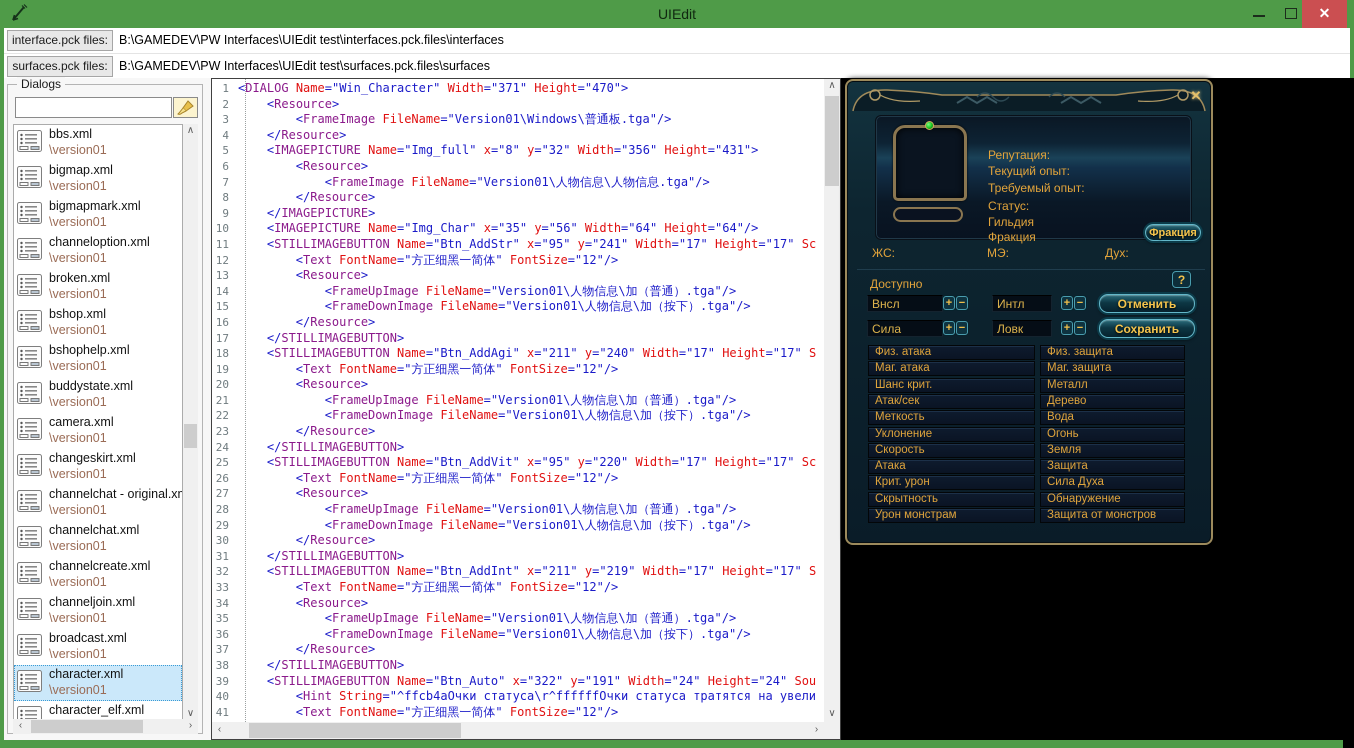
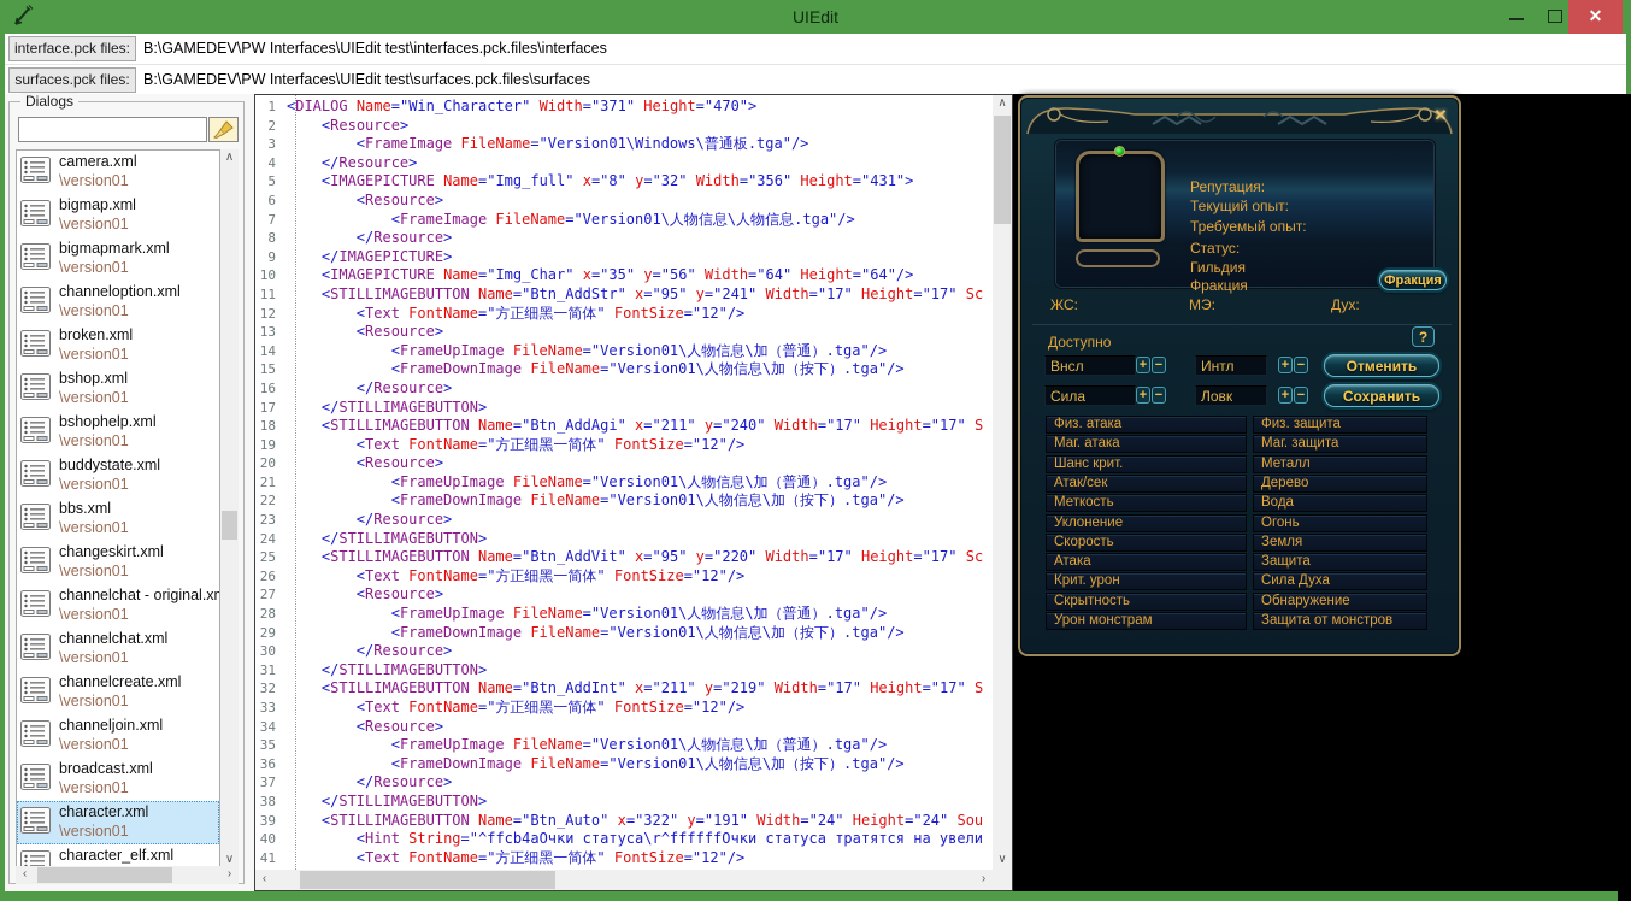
  UIEdit
  ✕
  interface.pck files:
  B:\GAMEDEV\PW Interfaces\UIEdit test\interfaces.pck.files\interfaces
  surfaces.pck files:
  B:\GAMEDEV\PW Interfaces\UIEdit test\surfaces.pck.files\surfaces
  Dialogs
- bbs.xml
+ camera.xml
  \version01
  bigmap.xml
  \version01
  bigmapmark.xml
  \version01
  channeloption.xml
  \version01
  broken.xml
  \version01
  bshop.xml
  \version01
  bshophelp.xml
  \version01
  buddystate.xml
  \version01
- camera.xml
+ bbs.xml
  \version01
  changeskirt.xml
  \version01
  channelchat - original.x
  \version01
  channelchat.xml
  \version01
  channelcreate.xml
  \version01
  channeljoin.xml
  \version01
  broadcast.xml
  \version01
  character.xml
  \version01
  character_elf.xml
  ∧
  ∨
  ‹
  ›
  1 <DIALOG Name="Win_Character" Width="371" Height="470">
  2 <Resource>
  3 <FrameImage FileName="Version01\Windows\普通板.tga"/>
  4 </Resource>
  5 <IMAGEPICTURE Name="Img_full" x="8" y="32" Width="356" Height="431">
  6 <Resource>
  7 <FrameImage FileName="Version01\人物信息\人物信息.tga"/>
  8 </Resource>
  9 </IMAGEPICTURE>
  10 <IMAGEPICTURE Name="Img_Char" x="35" y="56" Width="64" Height="64"/>
  11 <STILLIMAGEBUTTON Name="Btn_AddStr" x="95" y="241" Width="17" Height="17" Sc
  12 <Text FontName="方正细黑一简体" FontSize="12"/>
  13 <Resource>
  14 <FrameUpImage FileName="Version01\人物信息\加（普通）.tga"/>
  15 <FrameDownImage FileName="Version01\人物信息\加（按下）.tga"/>
  16 </Resource>
  17 </STILLIMAGEBUTTON>
  18 <STILLIMAGEBUTTON Name="Btn_AddAgi" x="211" y="240" Width="17" Height="17" S
  19 <Text FontName="方正细黑一简体" FontSize="12"/>
  20 <Resource>
  21 <FrameUpImage FileName="Version01\人物信息\加（普通）.tga"/>
  22 <FrameDownImage FileName="Version01\人物信息\加（按下）.tga"/>
  23 </Resource>
  24 </STILLIMAGEBUTTON>
  25 <STILLIMAGEBUTTON Name="Btn_AddVit" x="95" y="220" Width="17" Height="17" Sc
  26 <Text FontName="方正细黑一简体" FontSize="12"/>
  27 <Resource>
  28 <FrameUpImage FileName="Version01\人物信息\加（普通）.tga"/>
  29 <FrameDownImage FileName="Version01\人物信息\加（按下）.tga"/>
  30 </Resource>
  31 </STILLIMAGEBUTTON>
  32 <STILLIMAGEBUTTON Name="Btn_AddInt" x="211" y="219" Width="17" Height="17" S
  33 <Text FontName="方正细黑一简体" FontSize="12"/>
  34 <Resource>
  35 <FrameUpImage FileName="Version01\人物信息\加（普通）.tga"/>
  36 <FrameDownImage FileName="Version01\人物信息\加（按下）.tga"/>
  37 </Resource>
  38 </STILLIMAGEBUTTON>
  39 <STILLIMAGEBUTTON Name="Btn_Auto" x="322" y="191" Width="24" Height="24" Sou
  40 <Hint String="^ffcb4aОчки статуса\r^ffffffОчки статуса тратятся на увели
  41 <Text FontName="方正细黑一简体" FontSize="12"/>
  ∧
  ∨
  ‹
  ›
  ✕
  Репутация:
  Текущий опыт:
  Требуемый опыт:
  Статус:
  Гильдия
  Фракция
  Фракция
  ЖС:
  МЭ:
  Дух:
  ?
  Доступно
  Внсл
  +
  −
  Интл
  +
  −
  Отменить
  Сила
  +
  −
  Ловк
  +
  −
  Сохранить
  Физ. атака
  Физ. защита
  Маг. атака
  Маг. защита
  Шанс крит.
  Металл
  Атак/сек
  Дерево
  Меткость
  Вода
  Уклонение
  Огонь
  Скорость
  Земля
  Атака
  Защита
  Крит. урон
  Сила Духа
  Скрытность
  Обнаружение
  Урон монстрам
  Защита от монстров
